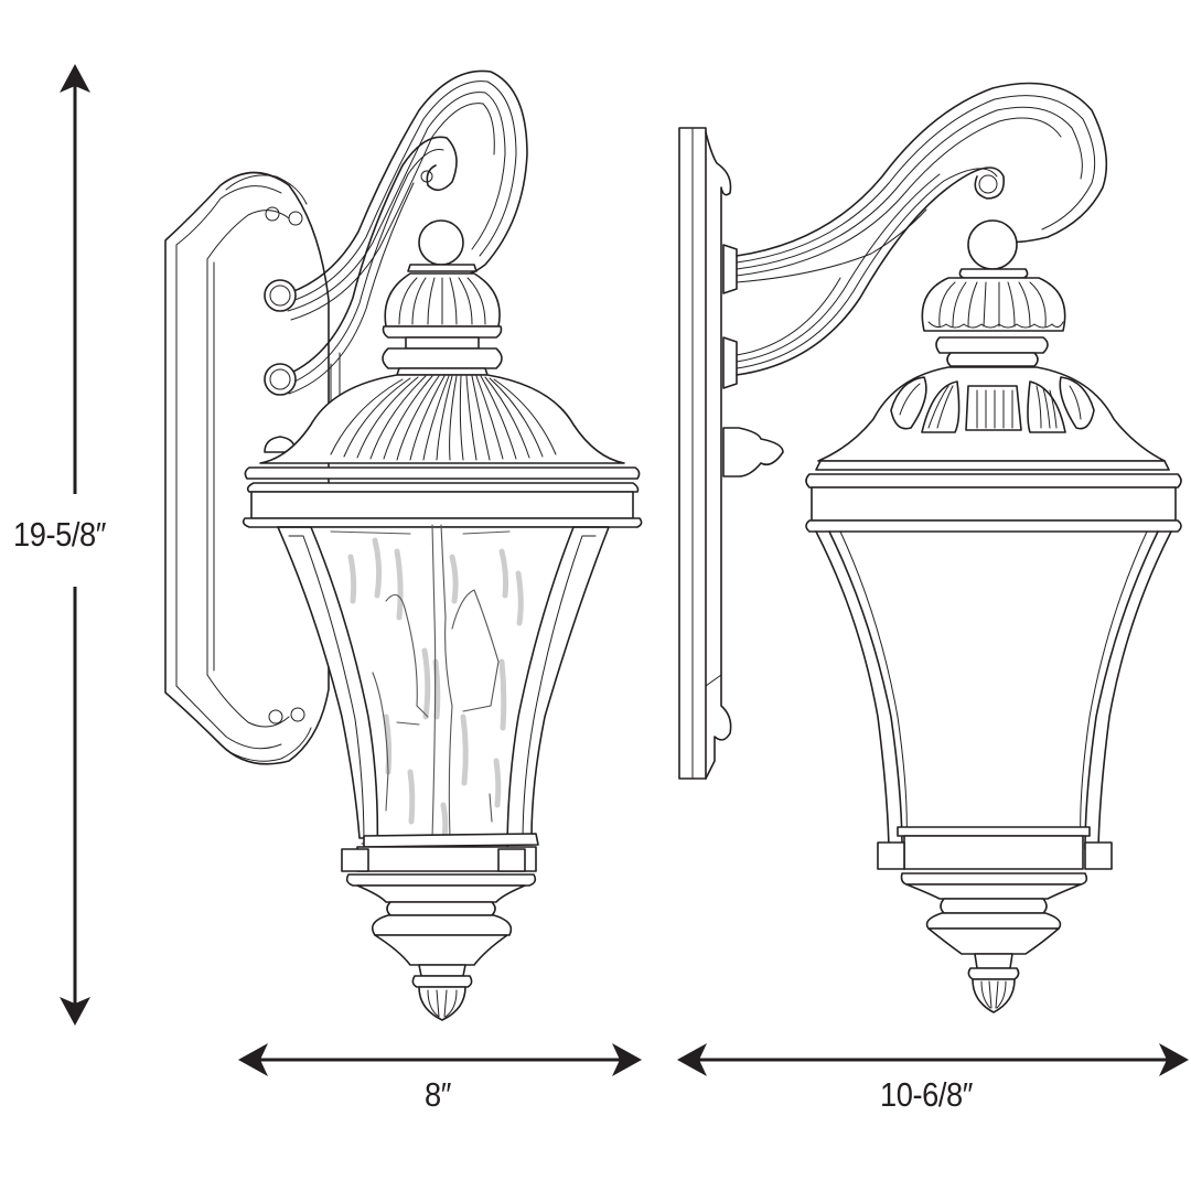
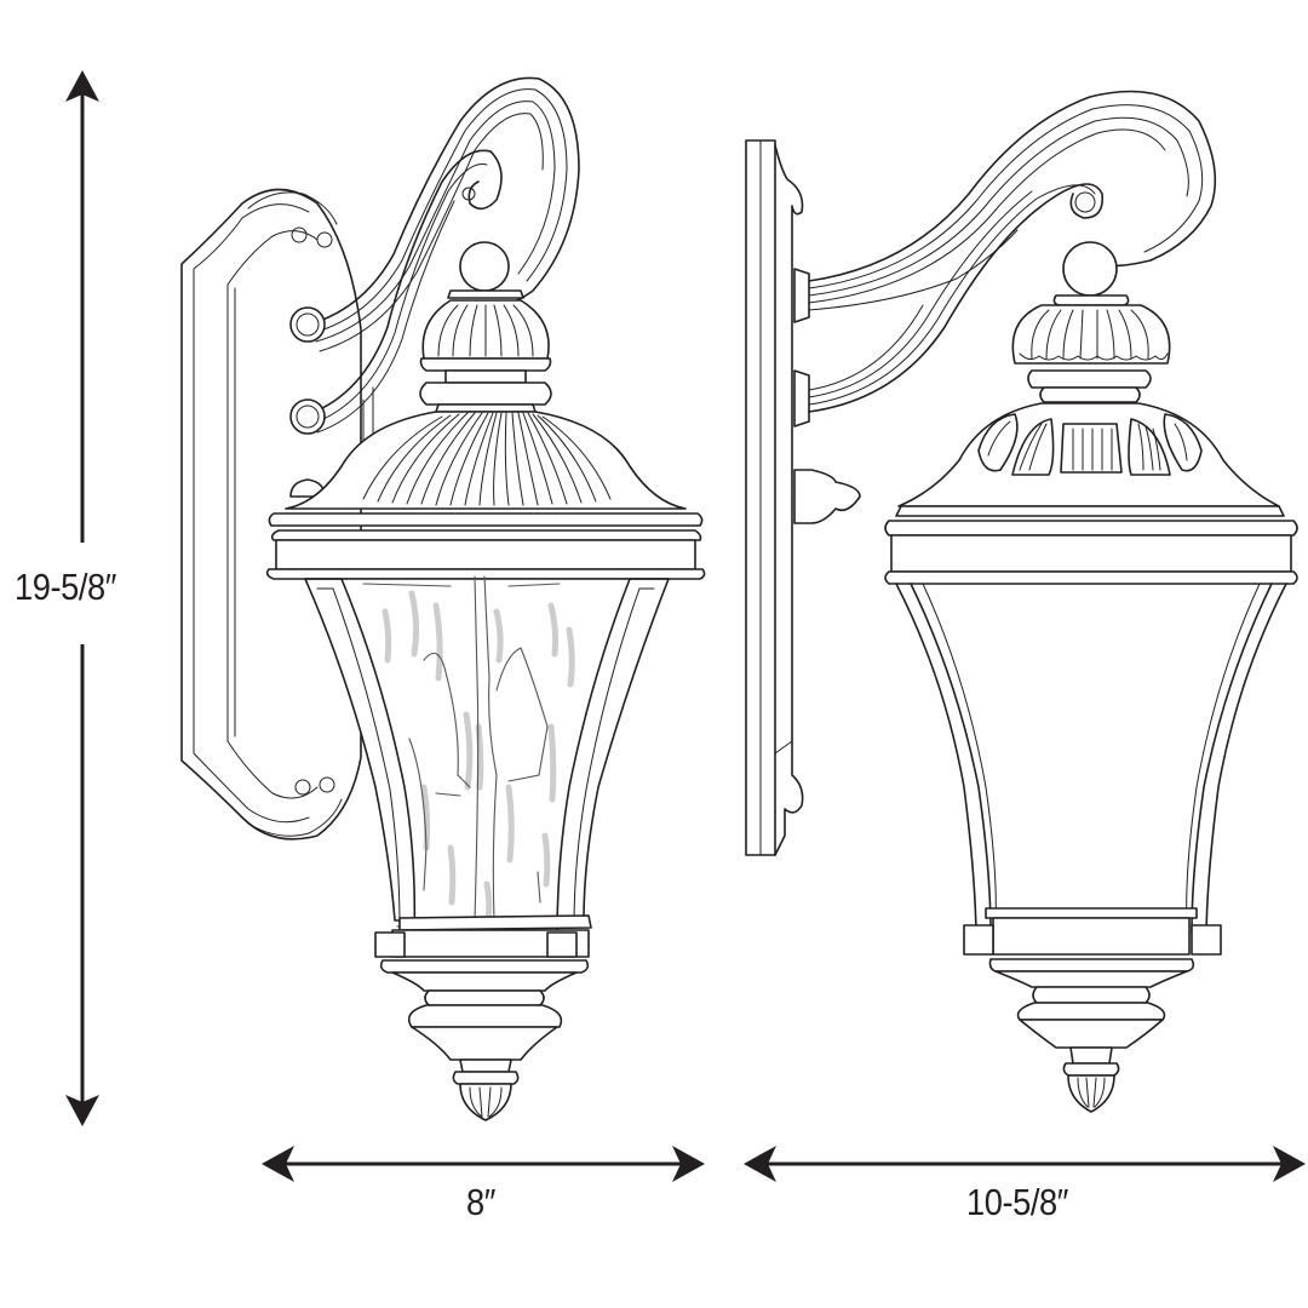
  19-5/8″
  8″
- 10-6/8″
+ 10-5/8″
